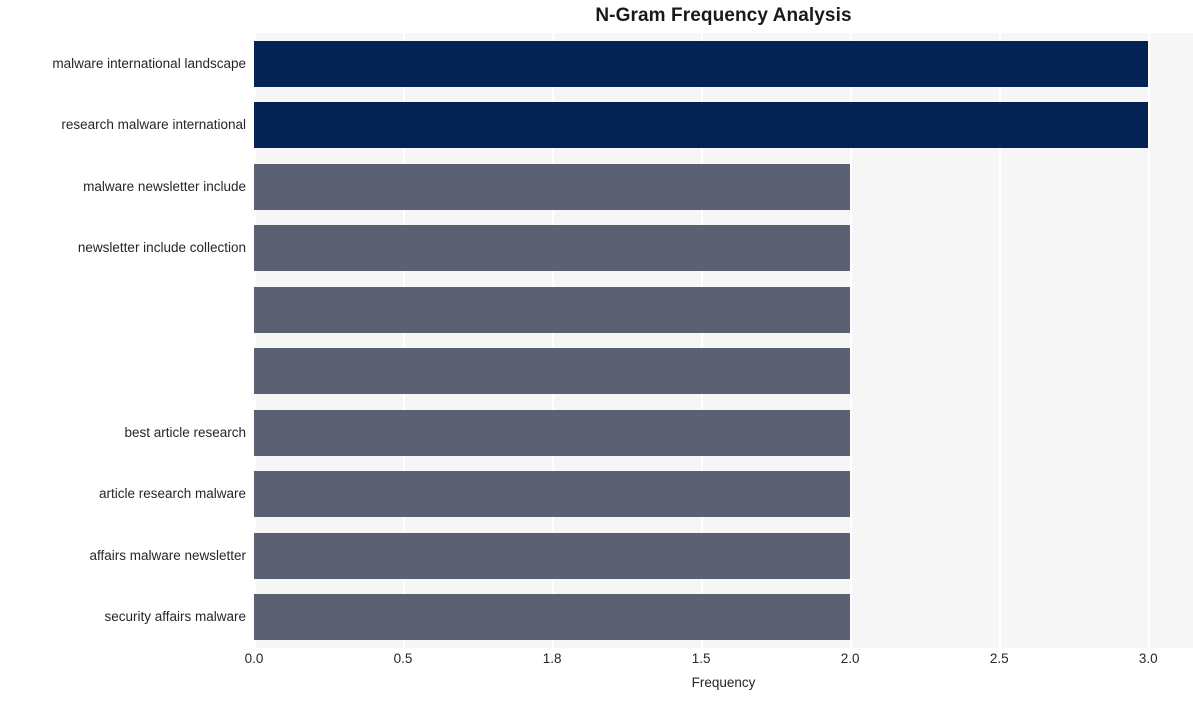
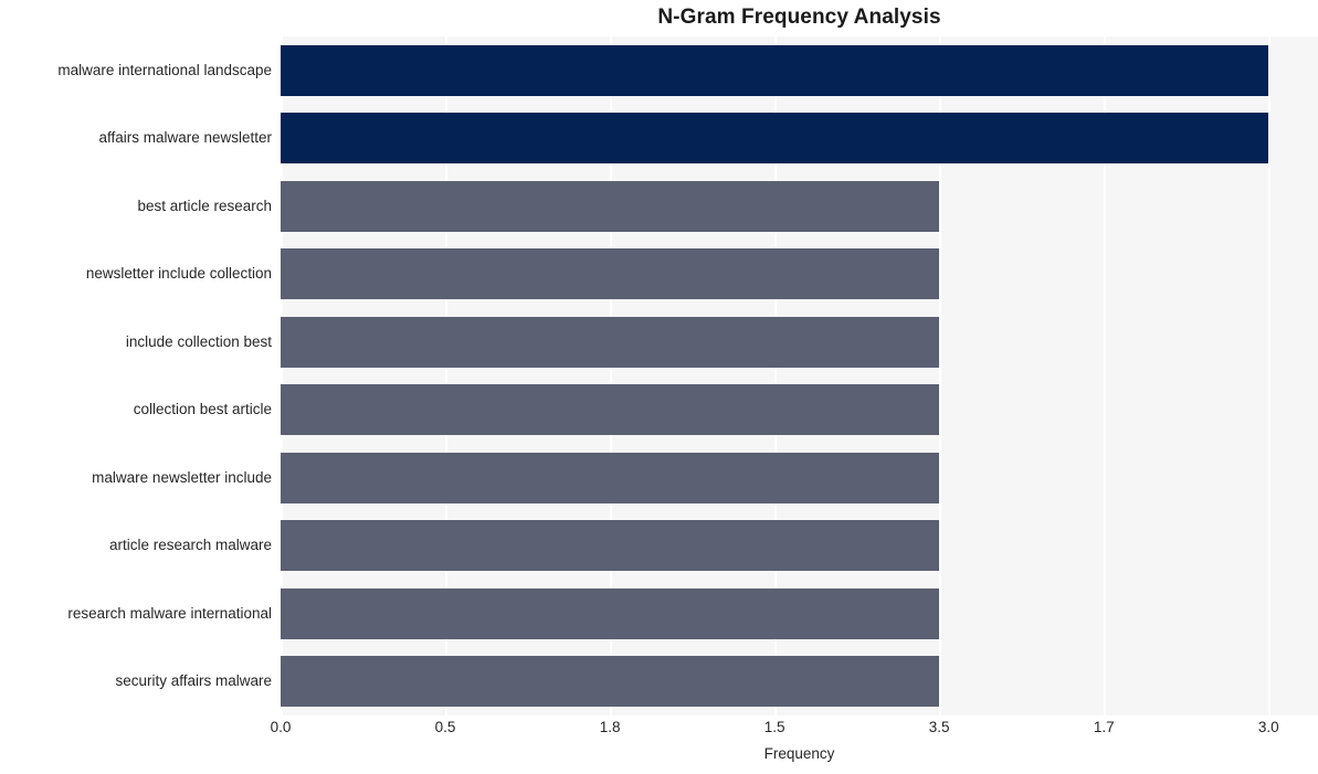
  N-Gram Frequency Analysis
  malware international landscape
- research malware international
+ affairs malware newsletter
- malware newsletter include
+ best article research
  newsletter include collection
+ include collection best
+ collection best article
- best article research
+ malware newsletter include
  article research malware
- affairs malware newsletter
+ research malware international
  security affairs malware
  0.0
  0.5
  1.8
  1.5
- 2.0
+ 3.5
- 2.5
+ 1.7
  3.0
  Frequency
